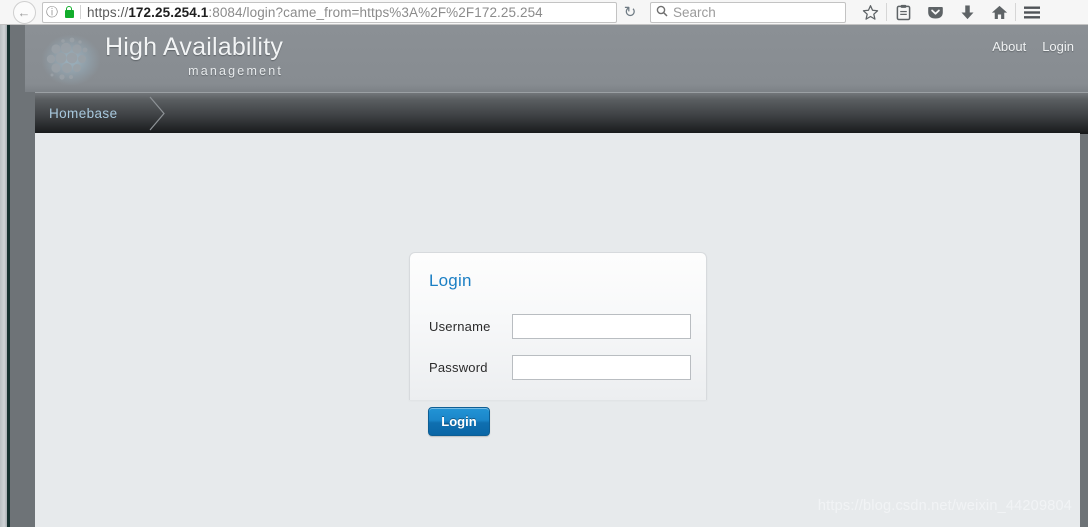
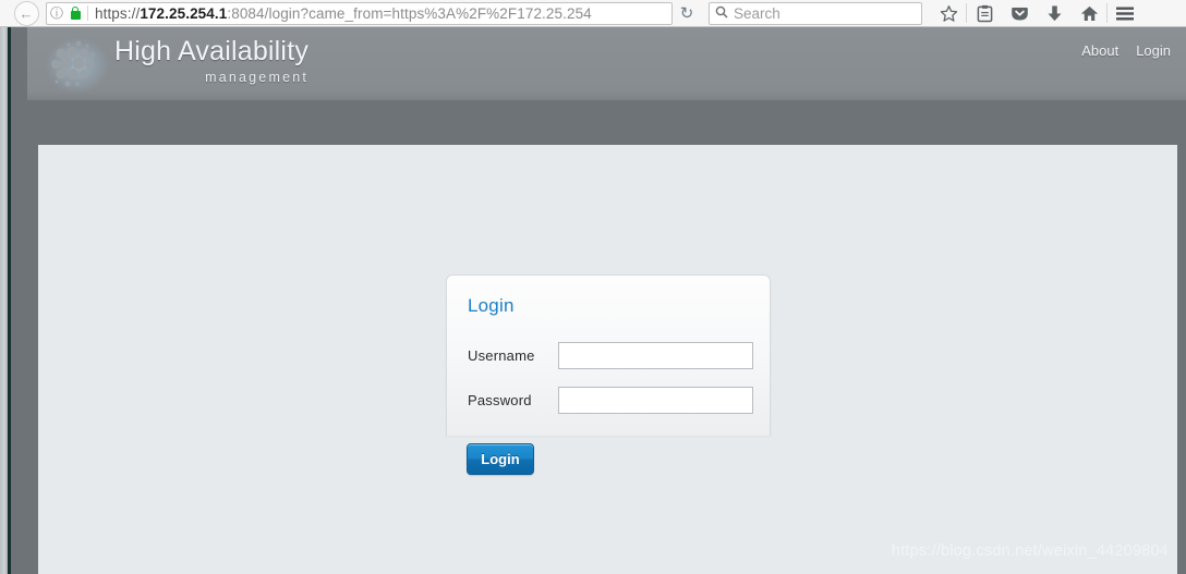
  ←
  ⓘ
  https://172.25.254.1:8084/login?came_from=https%3A%2F%2F172.25.254
  ↻
  Search
  High Availability
  management
  About
  Login
- Homebase
  Login
  Username
  Password
  Login
